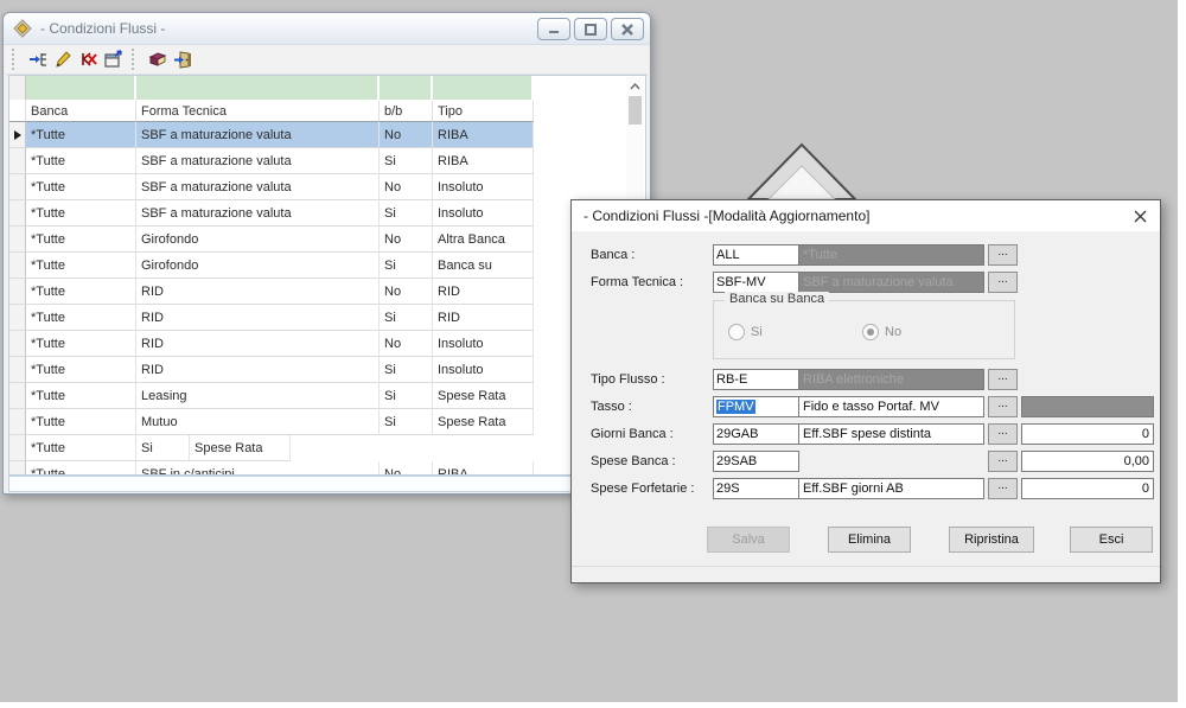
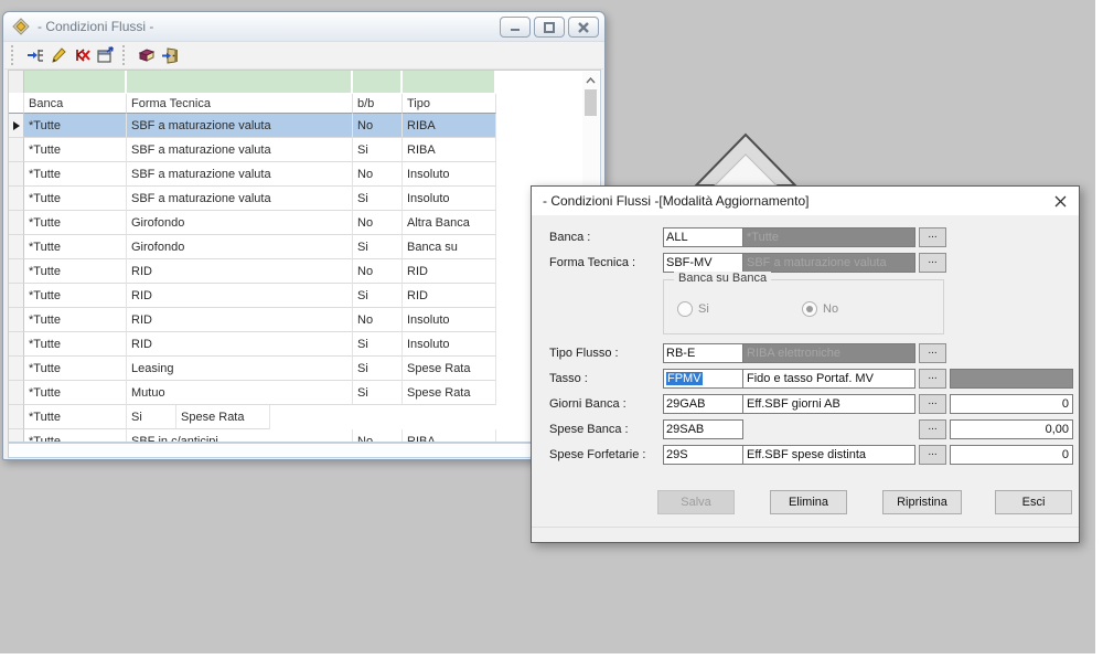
  - Condizioni Flussi -
  Banca
  Forma Tecnica
  b/b
  Tipo
  *Tutte
  SBF a maturazione valuta
  No
  RIBA
  *Tutte
  SBF a maturazione valuta
  Si
  RIBA
  *Tutte
  SBF a maturazione valuta
  No
  Insoluto
  *Tutte
  SBF a maturazione valuta
  Si
  Insoluto
  *Tutte
  Girofondo
  No
  Altra Banca
  *Tutte
  Girofondo
  Si
  Banca su
  *Tutte
  RID
  No
  RID
  *Tutte
  RID
  Si
  RID
  *Tutte
  RID
  No
  Insoluto
  *Tutte
  RID
  Si
  Insoluto
  *Tutte
  Leasing
  Si
  Spese Rata
  *Tutte
  Mutuo
  Si
  Spese Rata
  *Tutte
  Si
  Spese Rata
  *Tutte
  SBF in c/anticipi
  No
  RIBA
  - Condizioni Flussi -[Modalità Aggiornamento]
  Banca :
  ALL
  *Tutte
  ...
  Forma Tecnica :
  SBF-MV
  SBF a maturazione valuta
  ...
  Tipo Flusso :
  RB-E
  RIBA elettroniche
  ...
  Tasso :
  FPMV
  Fido e tasso Portaf. MV
  ...
  Giorni Banca :
  29GAB
- Eff.SBF spese distinta
+ Eff.SBF giorni AB
  ...
  0
  Spese Banca :
  29SAB
  ...
  0,00
  Spese Forfetarie :
  29S
- Eff.SBF giorni AB
+ Eff.SBF spese distinta
  ...
  0
  Banca su Banca
  Si
  No
  Salva
  Elimina
  Ripristina
  Esci
